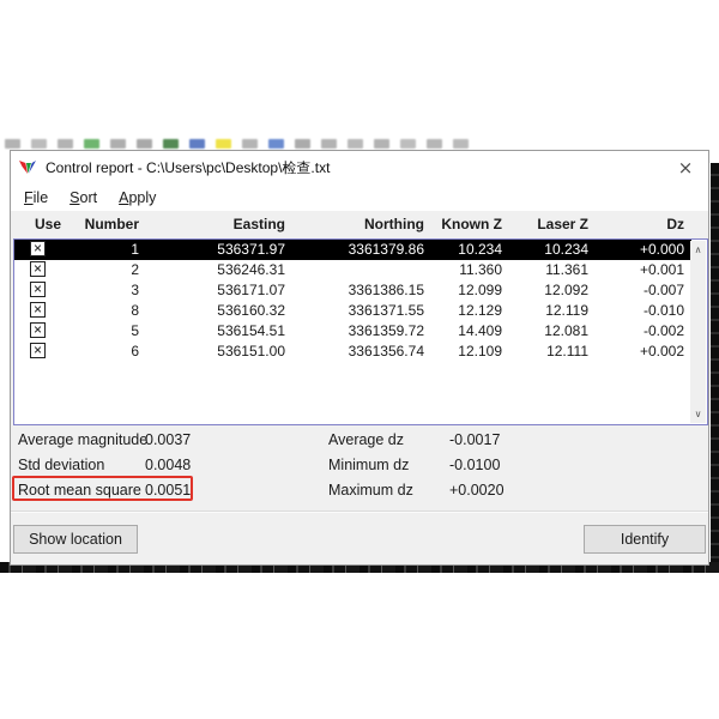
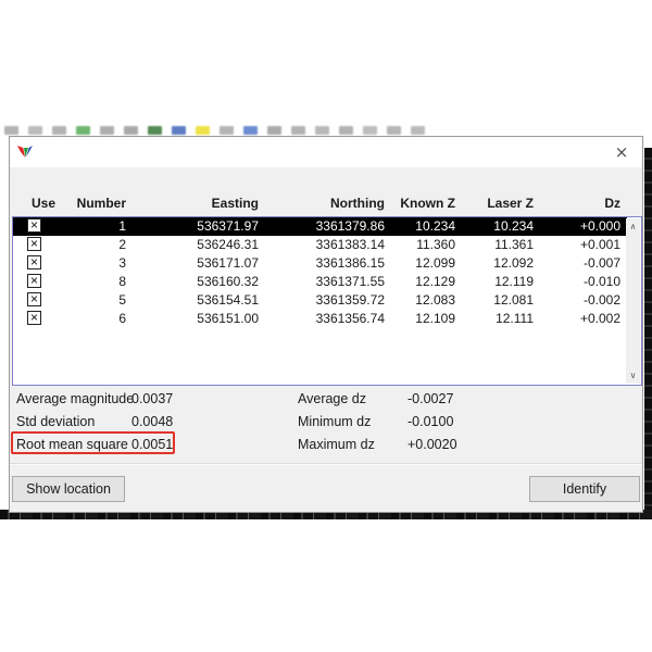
- Control report - C:\Users\pc\Desktop\检查.txt
  ×
- File
- Sort
- Apply
  Use
  Number
  Easting
  Northing
  Known Z
  Laser Z
  Dz
  ×
  1
  536371.97
  3361379.86
  10.234
  10.234
  +0.000
  ×
  2
  536246.31
+ 3361383.14
  11.360
  11.361
  +0.001
  ×
  3
  536171.07
  3361386.15
  12.099
  12.092
  -0.007
  ×
  8
  536160.32
  3361371.55
  12.129
  12.119
  -0.010
  ×
  5
  536154.51
  3361359.72
- 14.409
+ 12.083
  12.081
  -0.002
  ×
  6
  536151.00
  3361356.74
  12.109
  12.111
  +0.002
  ∧
  ∨
  Average magnitude
  0.0037
  Average dz
- -0.0017
+ -0.0027
  Std deviation
  0.0048
  Minimum dz
  -0.0100
  Root mean square
  0.0051
  Maximum dz
  +0.0020
  Show location
  Identify
